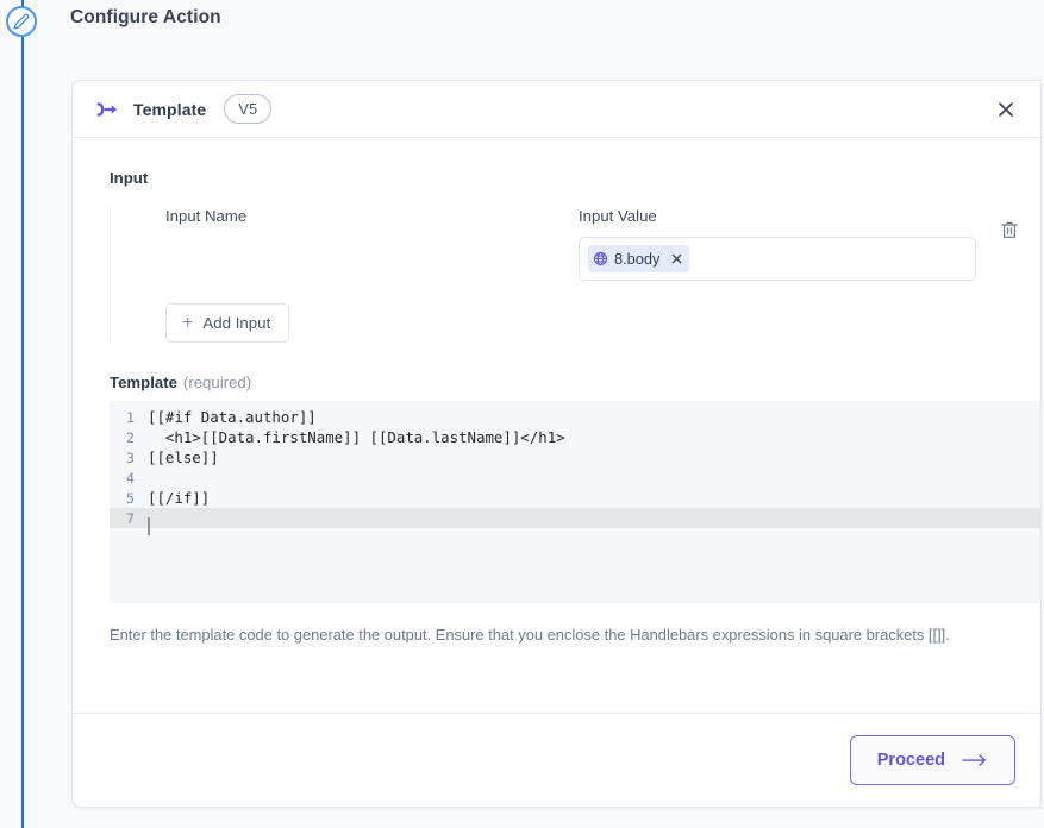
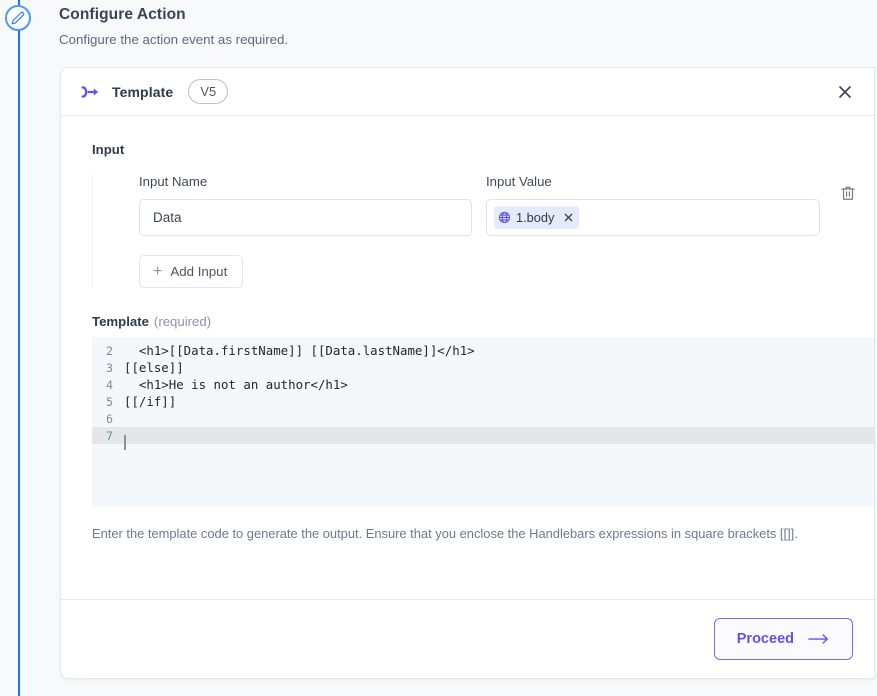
  Configure Action
+ Configure the action event as required.
  Template
  V5
  Input
  Input Name
+ Data
  Input Value
- 8.body
+ 1.body
  +
  Add Input
  Template (required)
- 1
- [[#if Data.author]]
  2
  <h1>[[Data.firstName]] [[Data.lastName]]</h1>
  3
  [[else]]
  4
+ <h1>He is not an author</h1>
  5
  [[/if]]
+ 6
  7
  Enter the template code to generate the output. Ensure that you enclose the Handlebars expressions in square brackets [[]].
  Proceed
